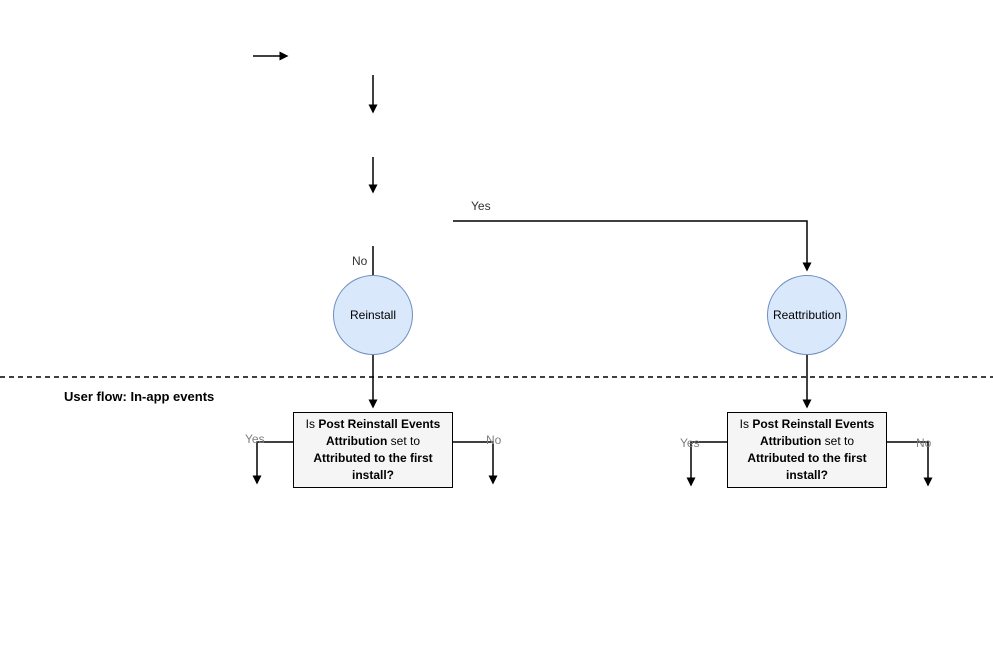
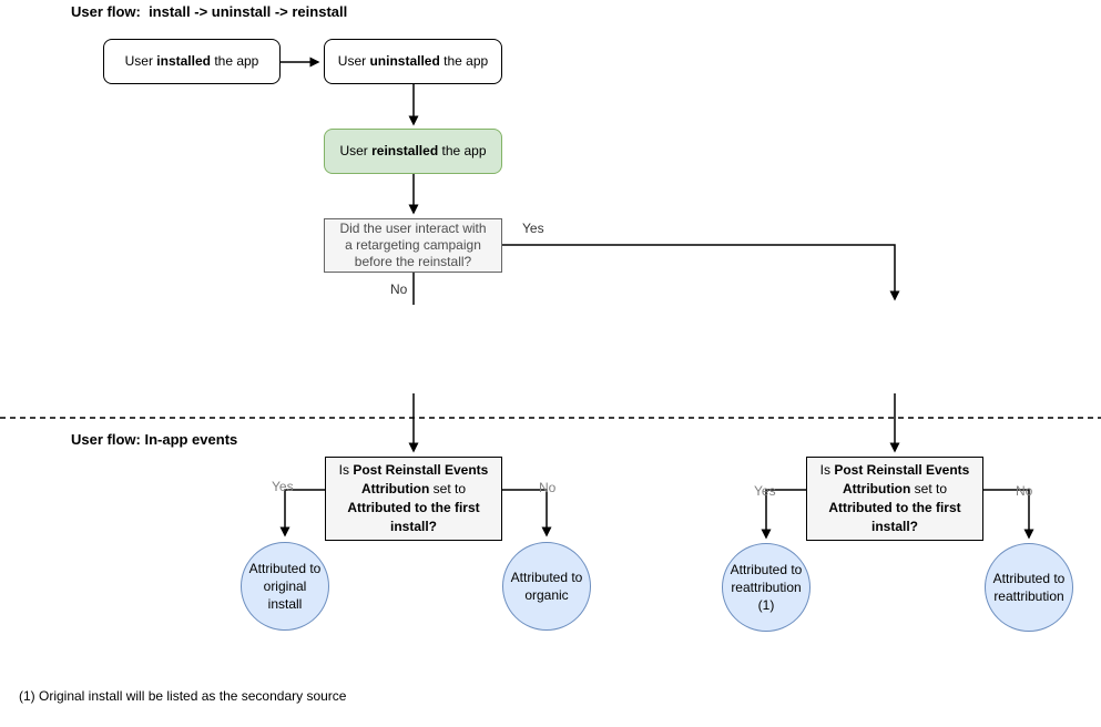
+ User flow: install -> uninstall -> reinstall
+ User installed the app
+ User uninstalled the app
+ User reinstalled the app
+ Did the user interact with a retargeting campaign before the reinstall?
  Yes
  No
- Reinstall
- Reattribution
  User flow: In-app events
  Is Post Reinstall Events
  Attribution set to
  Attributed to the first
  install?
  Is Post Reinstall Events
  Attribution set to
  Attributed to the first
  install?
  Yes
  No
  Yes
  No
+ Attributed to original install
+ Attributed to organic
+ Attributed to reattribution (1)
+ Attributed to reattribution
+ (1) Original install will be listed as the secondary source
